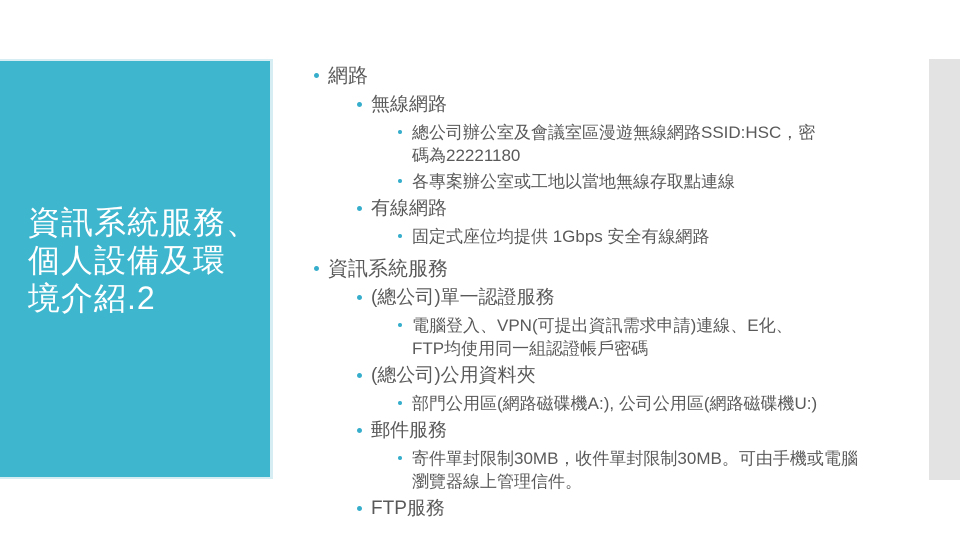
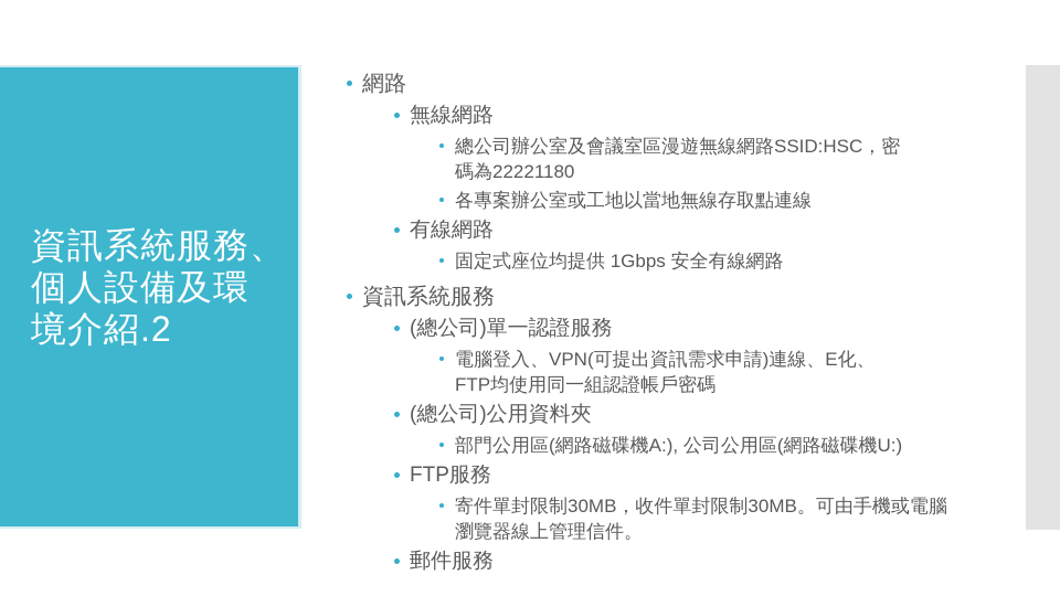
  資訊系統服務、
  個人設備及環
  境介紹.2
  網路
  無線網路
  總公司辦公室及會議室區漫遊無線網路SSID:HSC，密
  碼為22221180
  各專案辦公室或工地以當地無線存取點連線
  有線網路
  固定式座位均提供 1Gbps 安全有線網路
  資訊系統服務
  (總公司)單一認證服務
  電腦登入、VPN(可提出資訊需求申請)連線、E化、
  FTP均使用同一組認證帳戶密碼
  (總公司)公用資料夾
  部門公用區(網路磁碟機A:), 公司公用區(網路磁碟機U:)
- 郵件服務
+ FTP服務
  寄件單封限制30MB，收件單封限制30MB。可由手機或電腦
  瀏覽器線上管理信件。
- FTP服務
+ 郵件服務
